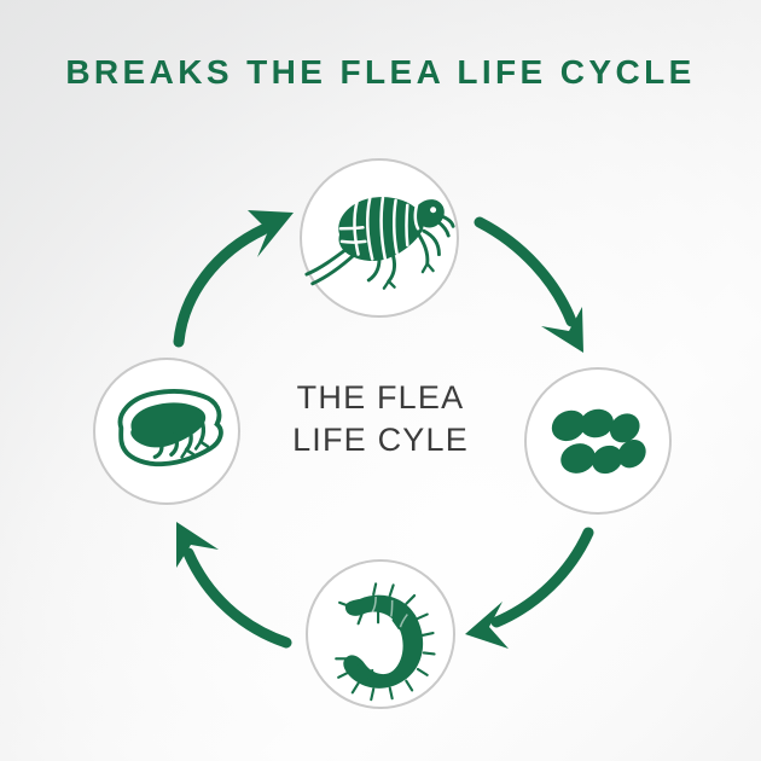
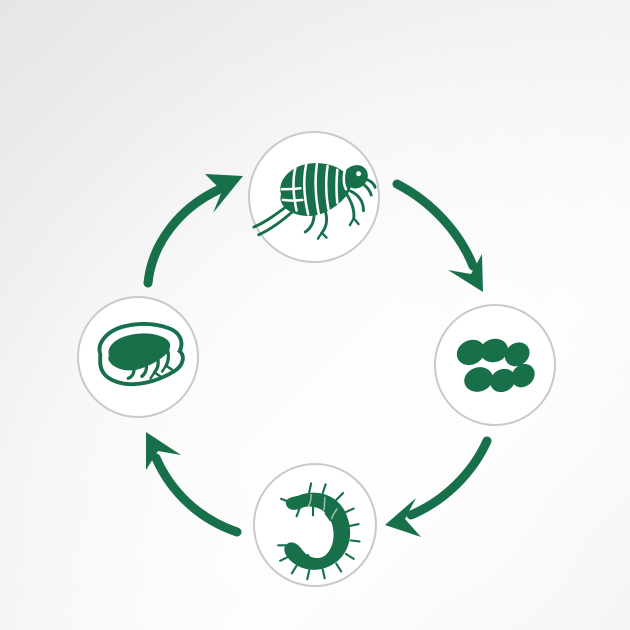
- BREAKS THE FLEA LIFE CYCLE
- THE FLEA
- LIFE CYLE
